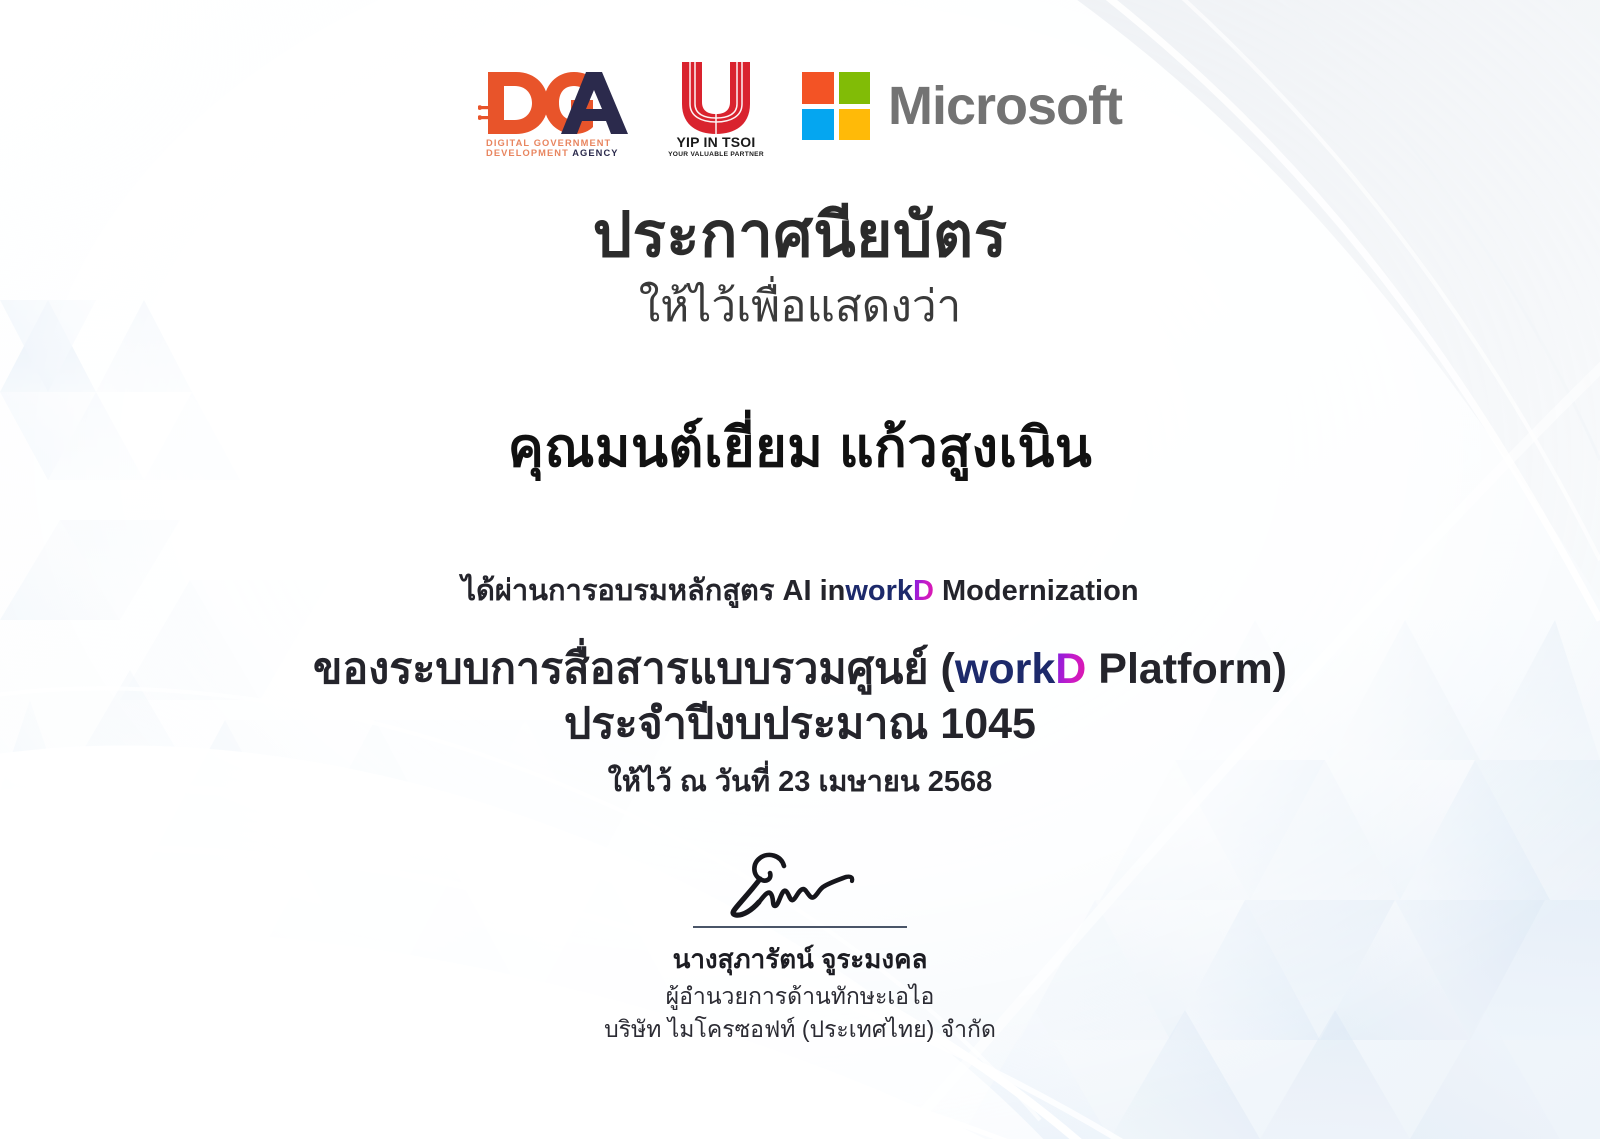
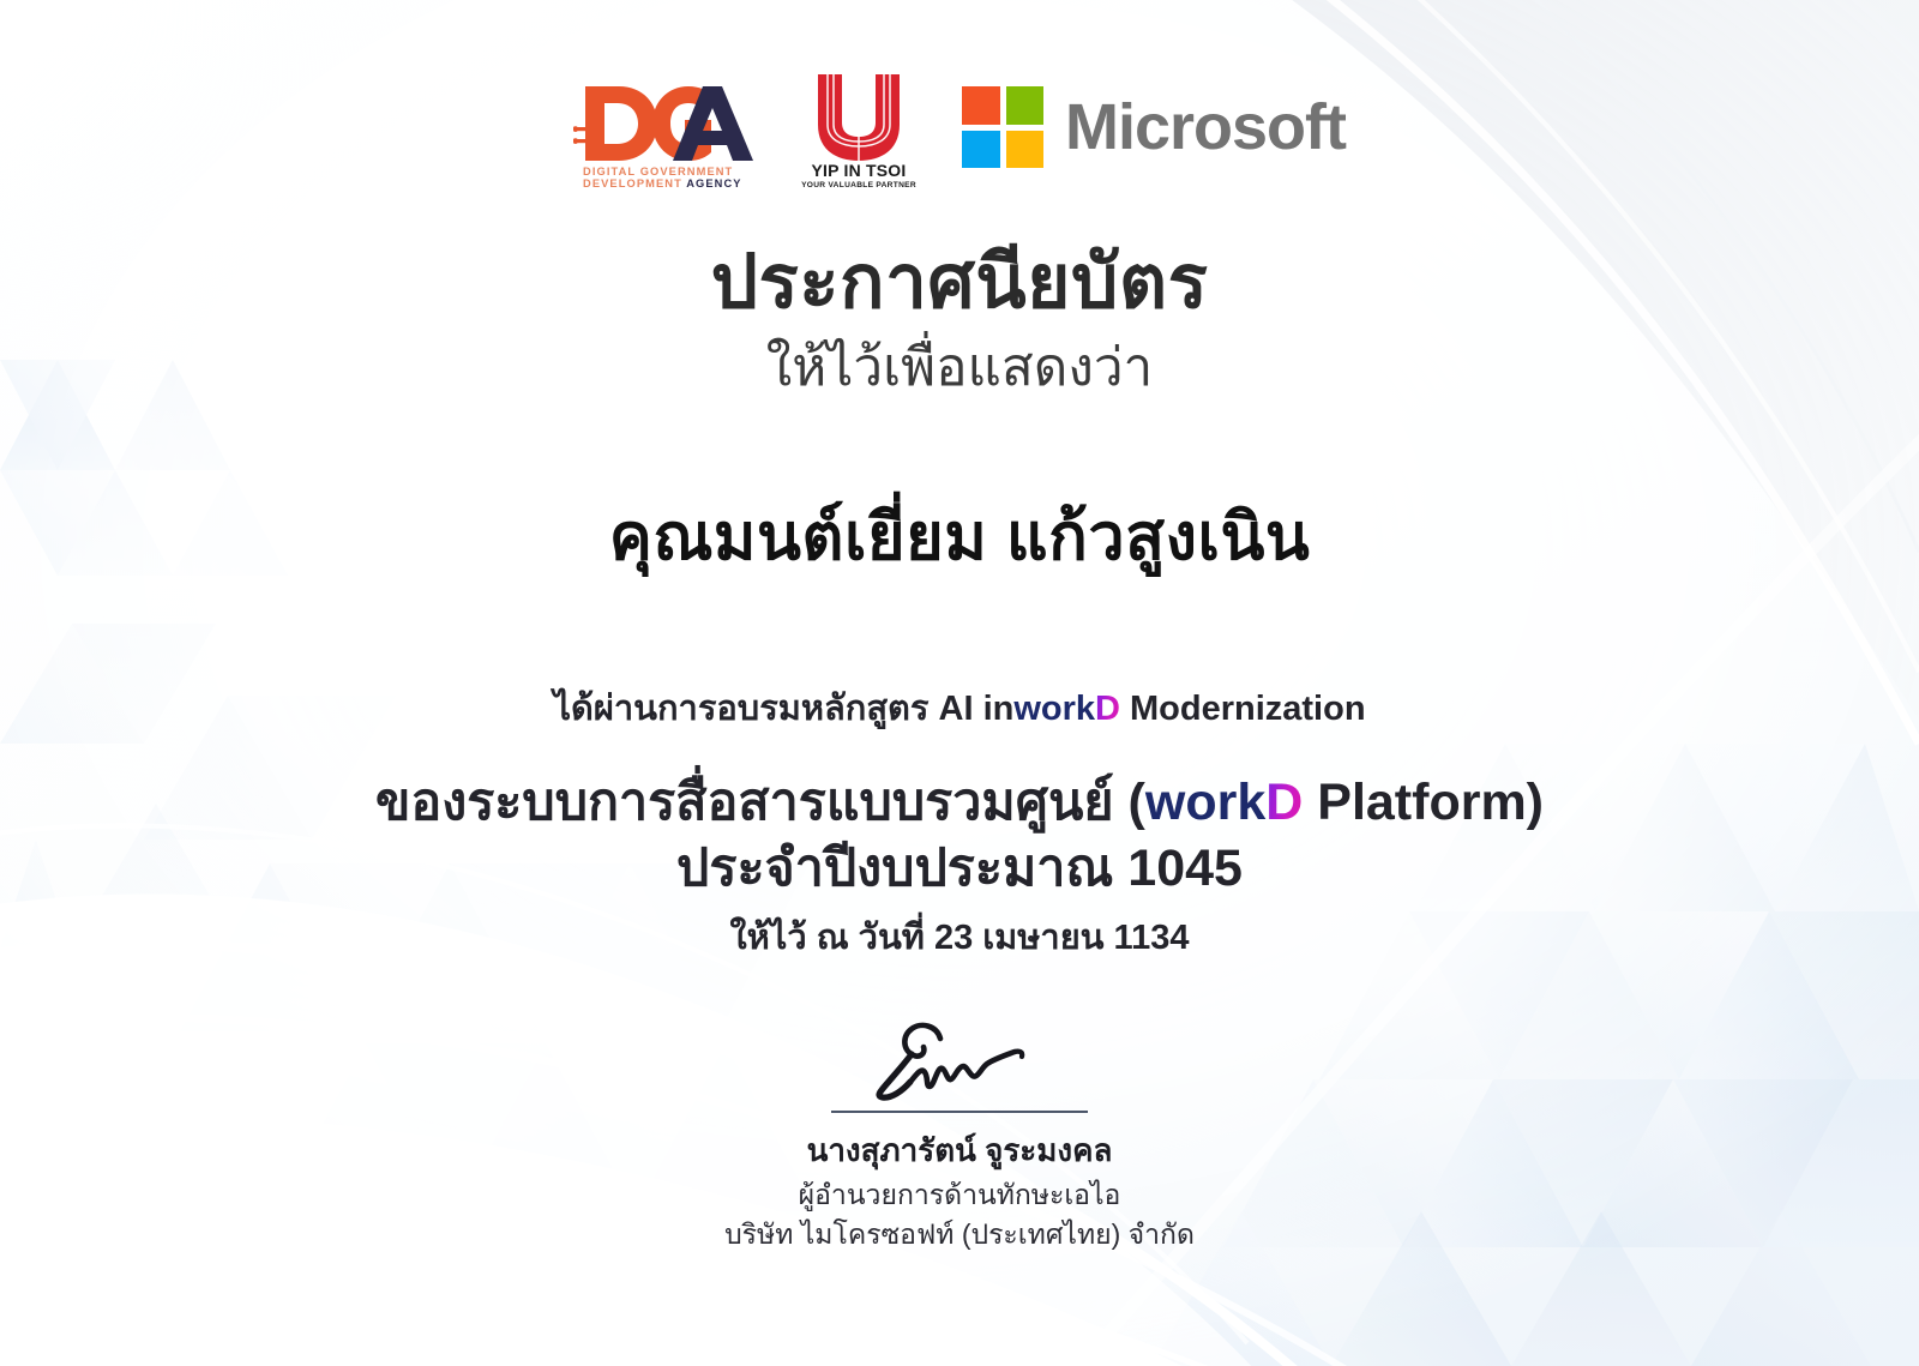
  DIGITAL GOVERNMENT
  DEVELOPMENT AGENCY
  YIP IN TSOI
  Microsoft
  ประกาศนียบัตร
  ให้ไว้เพื่อแสดงว่า
  คุณมนต์เยี่ยม แก้วสูงเนิน
  ได้ผ่านการอบรมหลักสูตร AI inworkD Modernization
  ของระบบการสื่อสารแบบรวมศูนย์ (workD Platform)
  ประจำปีงบประมาณ 1045
- ให้ไว้ ณ วันที่ 23 เมษายน 2568
+ ให้ไว้ ณ วันที่ 23 เมษายน 1134
  นางสุภารัตน์ จูระมงคล
  ผู้อำนวยการด้านทักษะเอไอ
  บริษัท ไมโครซอฟท์ (ประเทศไทย) จำกัด
